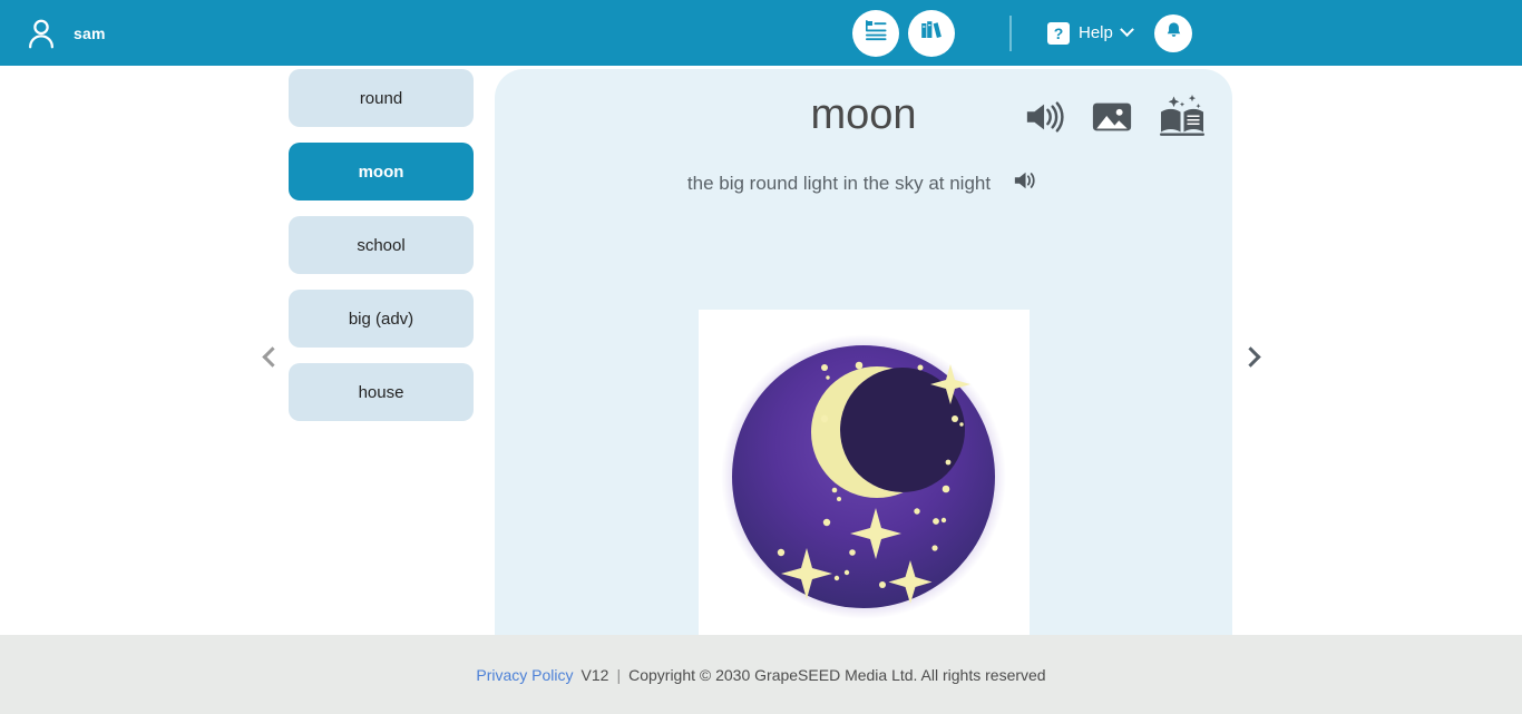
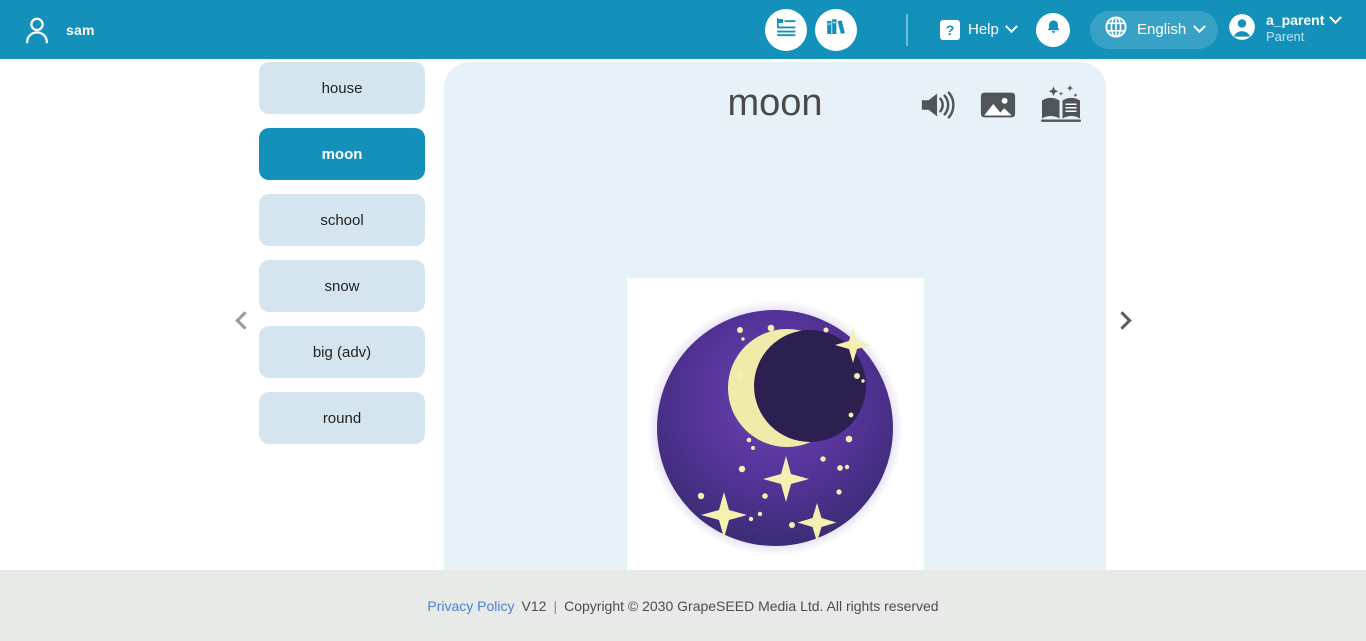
  sam
  ?
  Help
+ English
+ a_parent
+ Parent
- round
+ house
  moon
  school
+ snow
  big (adv)
- house
+ round
  moon
- the big round light in the sky at night
  Privacy Policy
  V12
  |
  Copyright © 2030 GrapeSEED Media Ltd. All rights reserved
